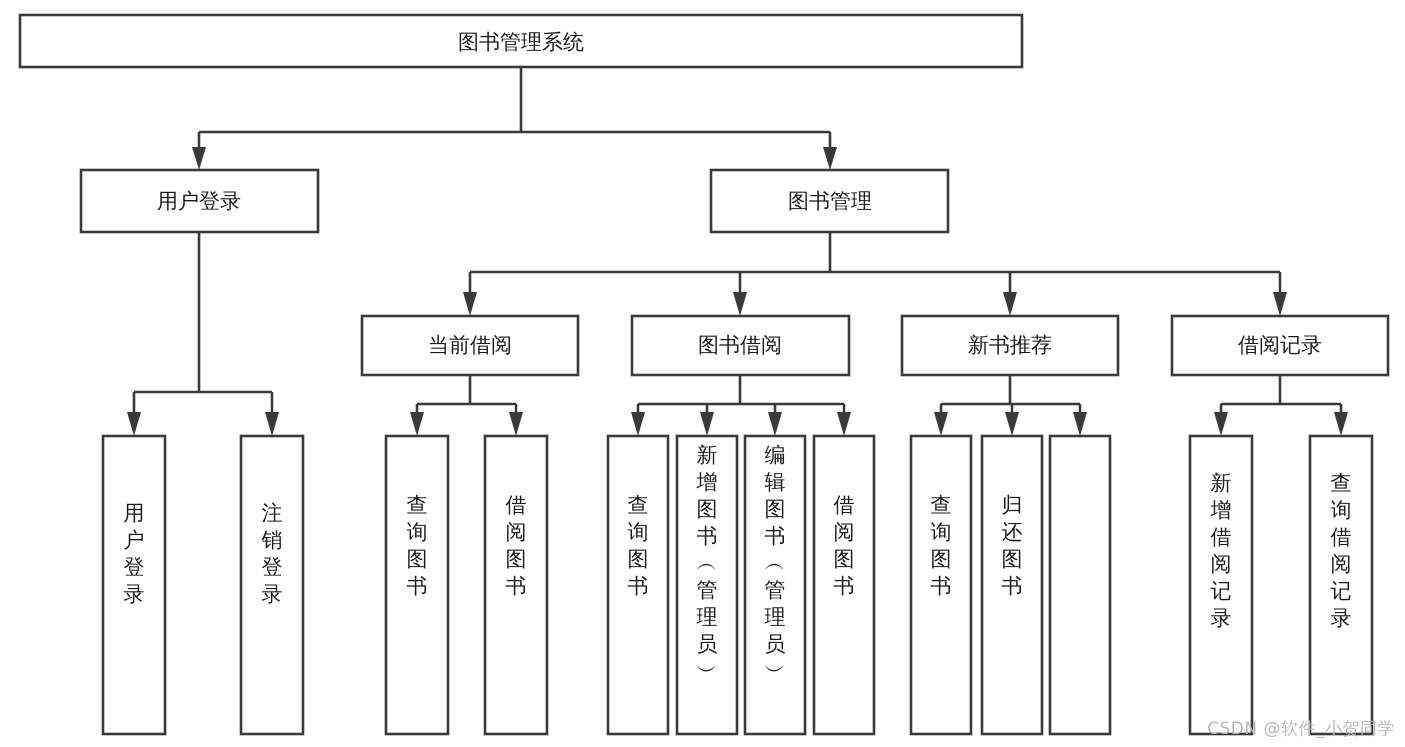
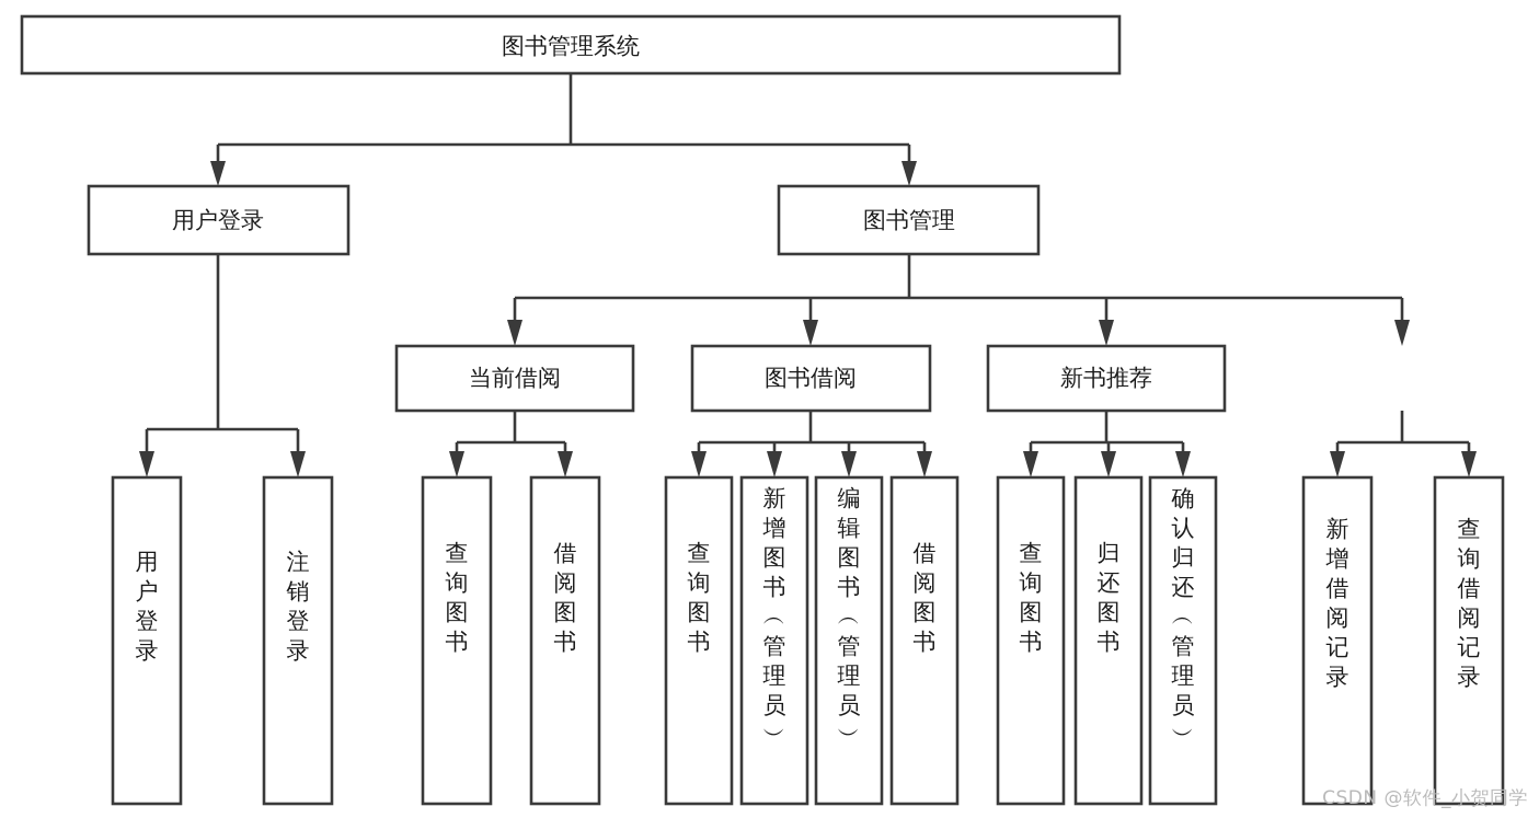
  图书管理系统
  用户登录
  图书管理
  当前借阅
  图书借阅
  新书推荐
- 借阅记录
  用户登录
  注销登录
  查询图书
  借阅图书
  查询图书
  新增图书 ︵ 管理员 ︶
  编辑图书 ︵ 管理员 ︶
  借阅图书
  查询图书
  归还图书
+ 确认归还 ︵ 管理员 ︶
  新增借阅记录
  查询借阅记录
  CSDN @软件_小贺同学
